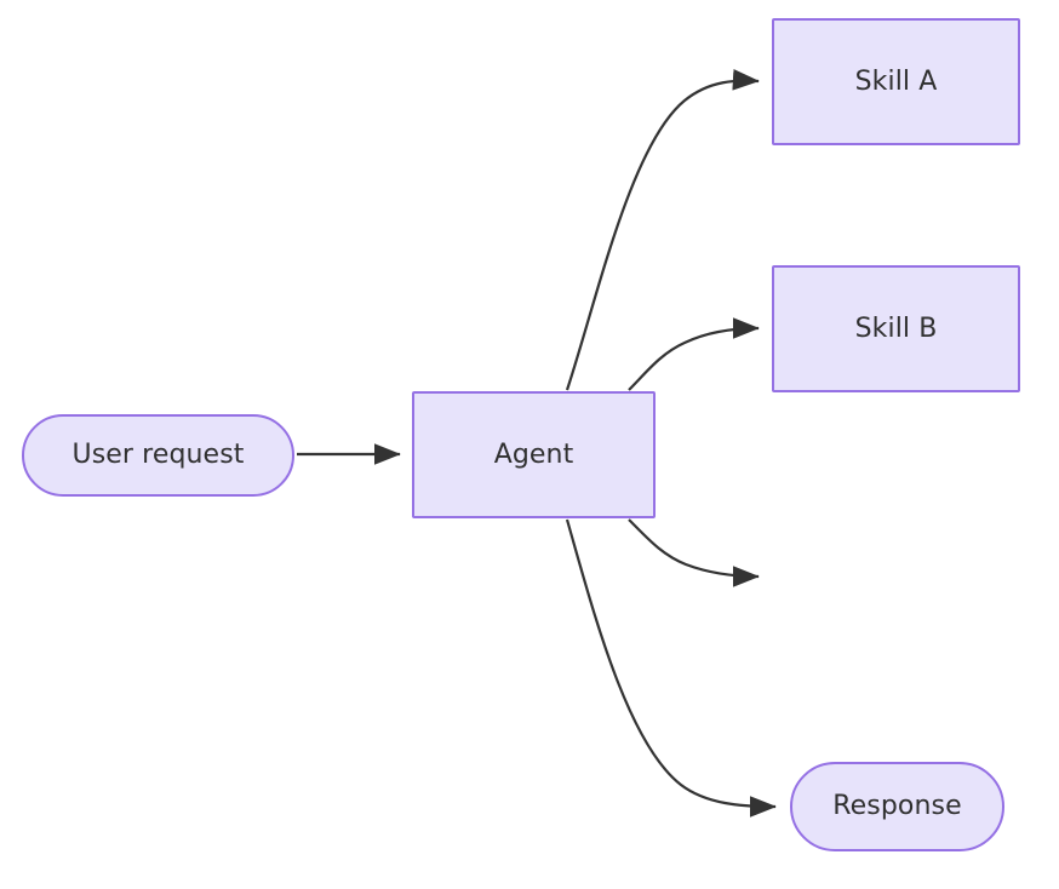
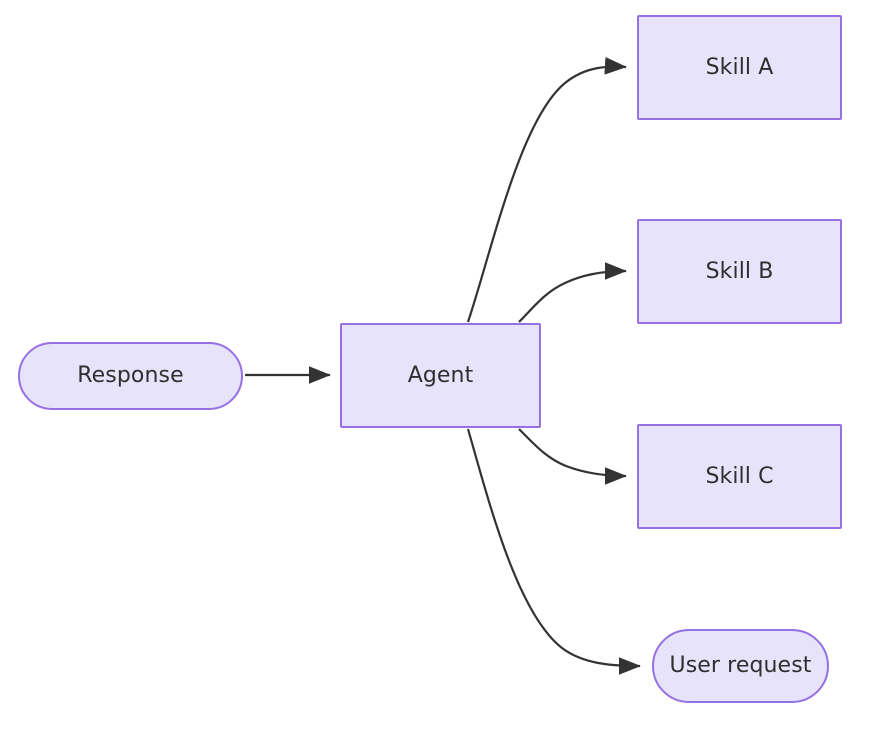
- User request
+ Response
  Agent
  Skill A
  Skill B
+ Skill C
- Response
+ User request
